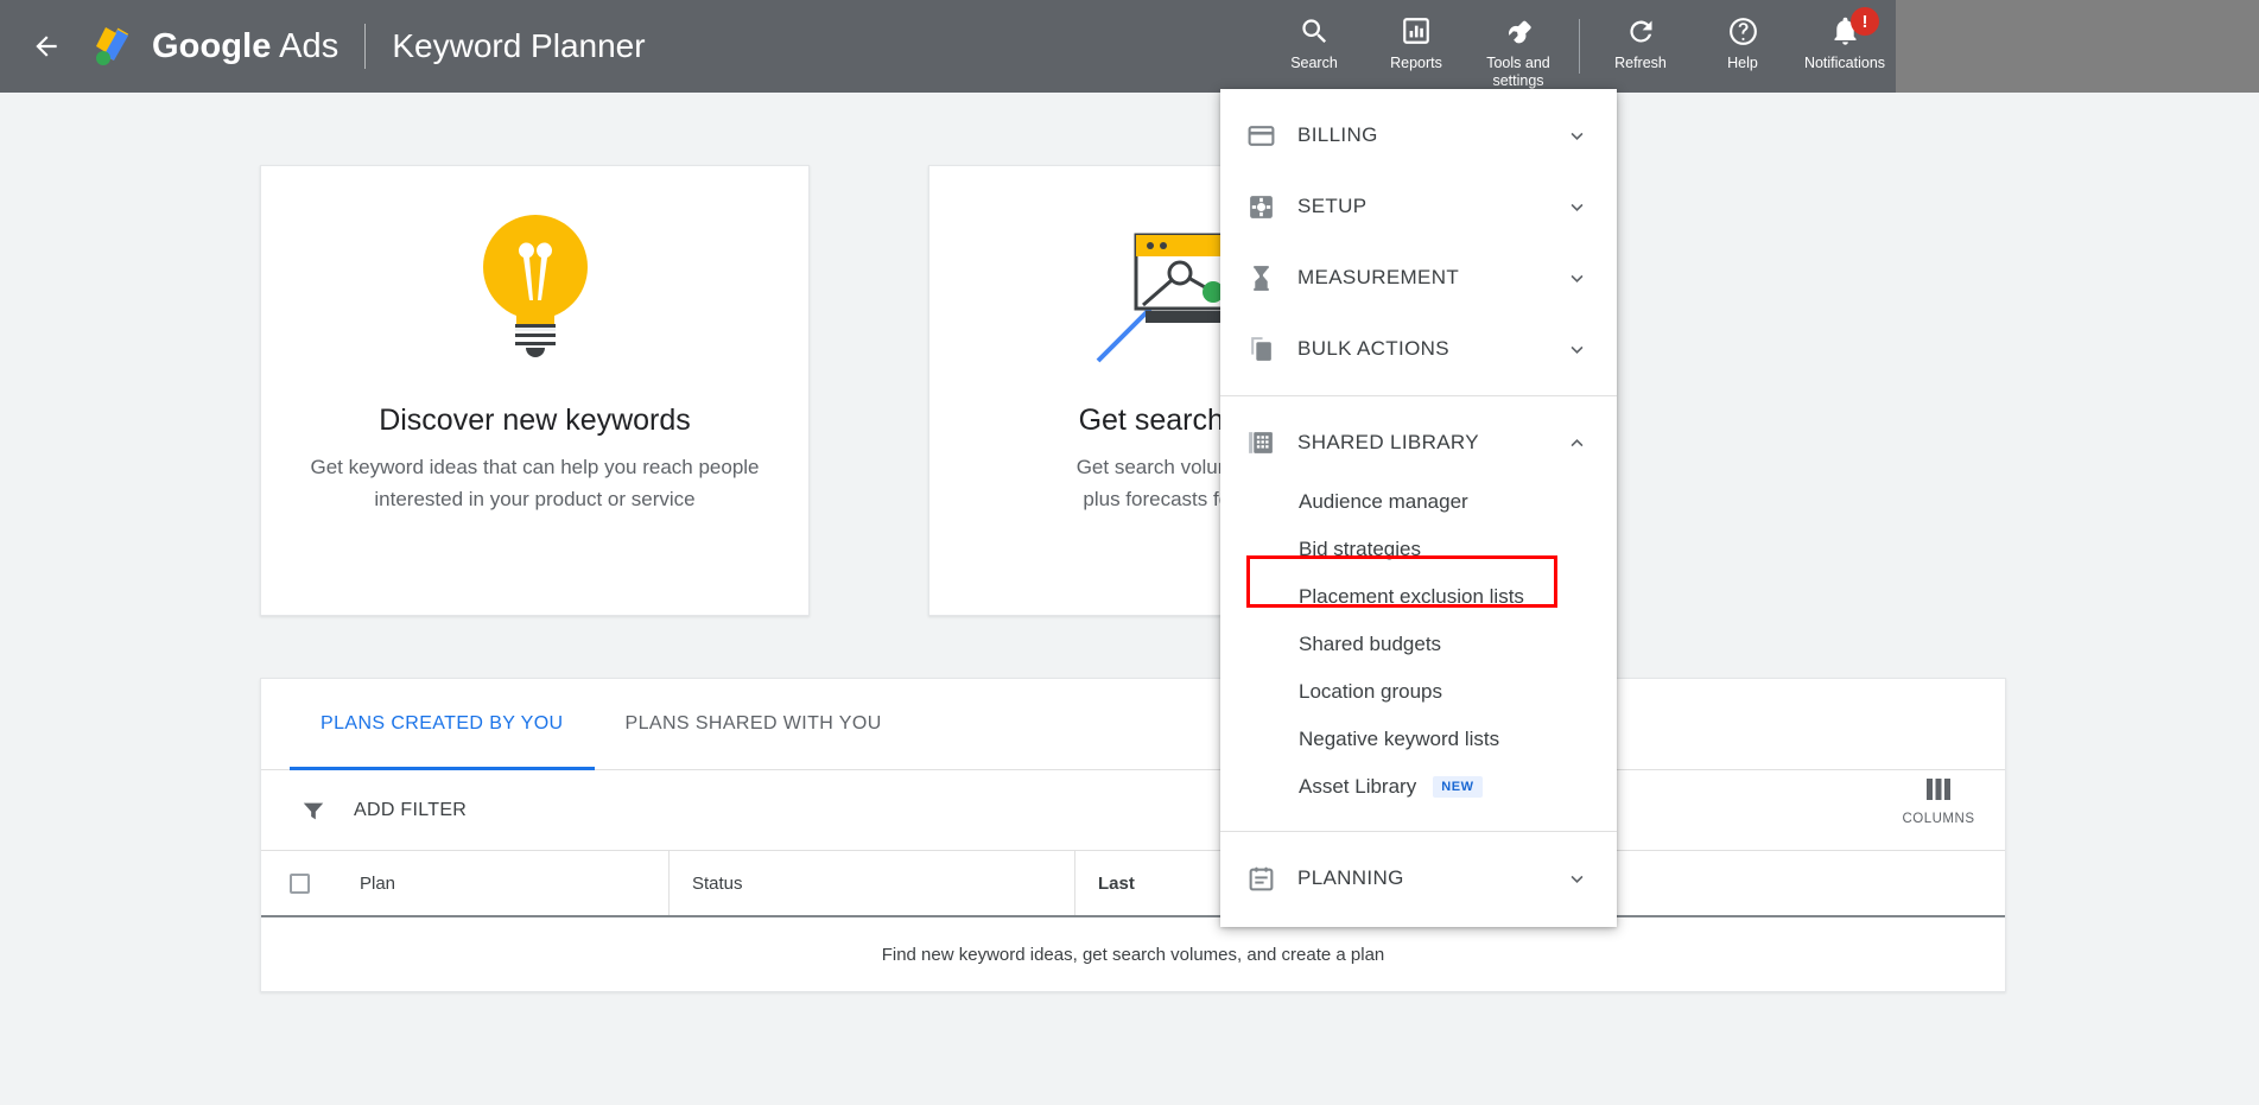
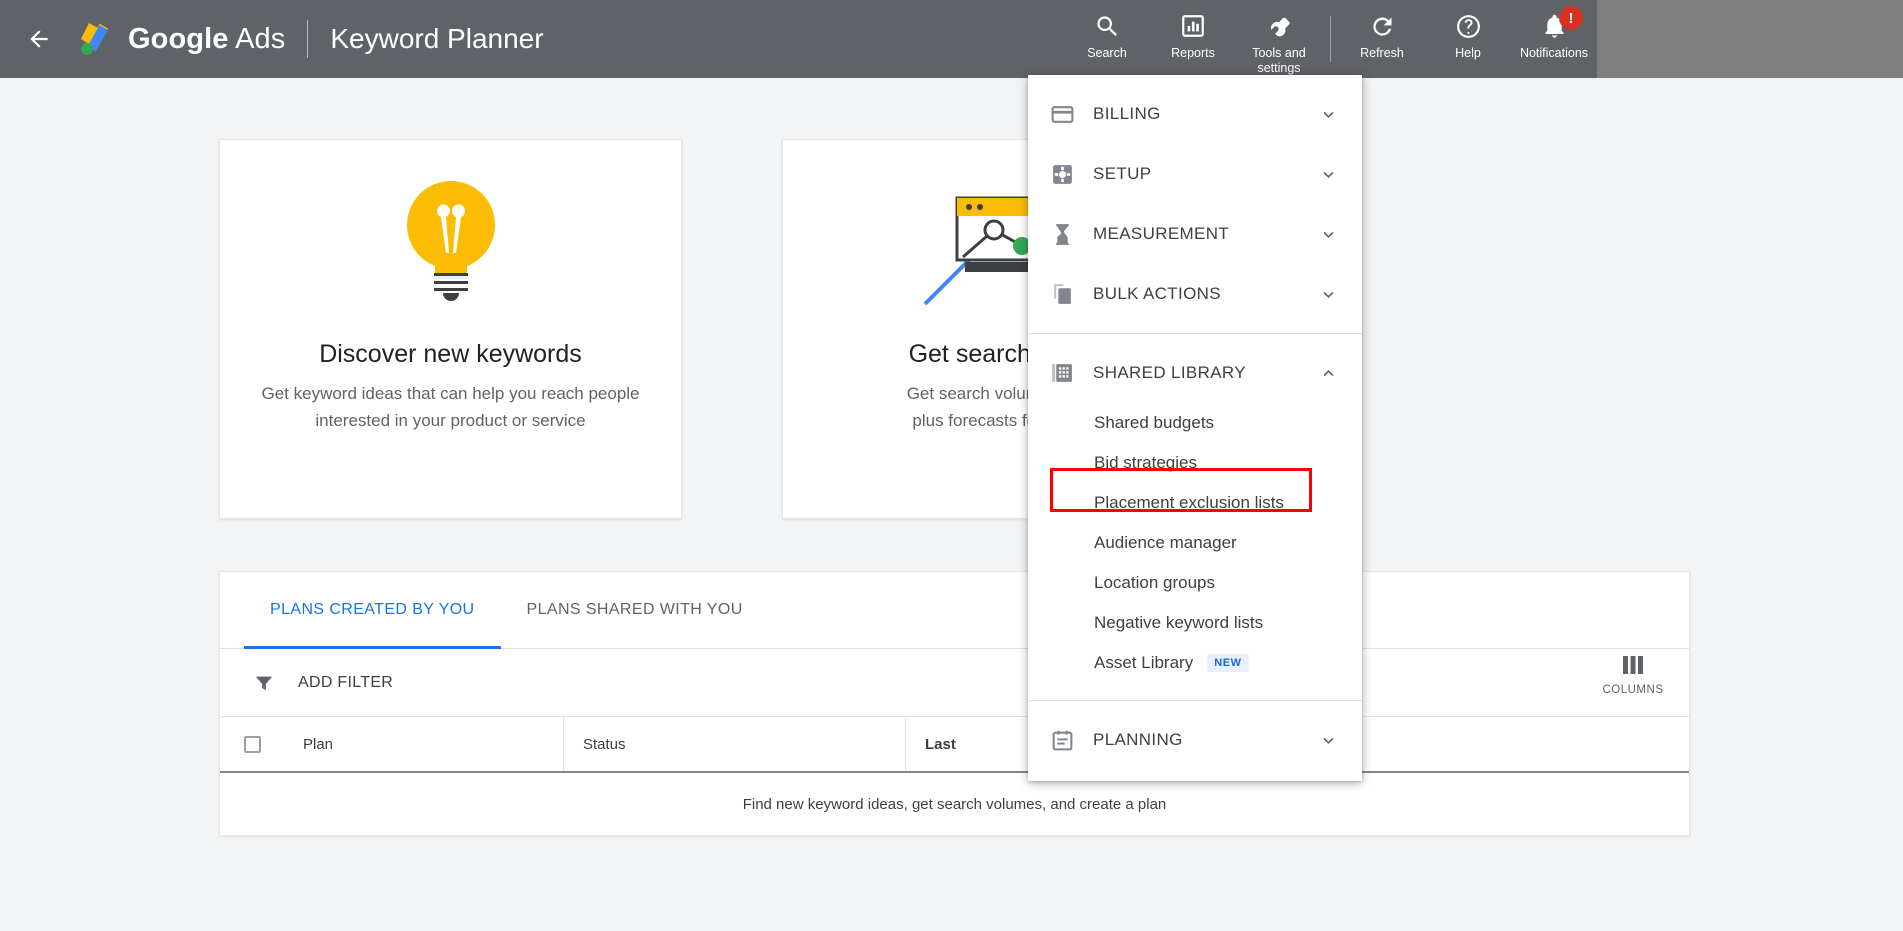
  Google Ads
  Keyword Planner
  Search
  Reports
  Tools and settings
  Refresh
  Help
  !
  Notifications
  Discover new keywords
  Get keyword ideas that can help you reach people
  interested in your product or service
  PLANS CREATED BY YOU
  PLANS SHARED WITH YOU
  ADD FILTER
  COLUMNS
  Plan
  Status
  Last
  Find new keyword ideas, get search volumes, and create a plan
  BILLING
  SETUP
  MEASUREMENT
  BULK ACTIONS
  SHARED LIBRARY
- Audience manager
+ Shared budgets
  Bid strategies
  Placement exclusion lists
- Shared budgets
+ Audience manager
  Location groups
  Negative keyword lists
  Asset Library
  NEW
  PLANNING
